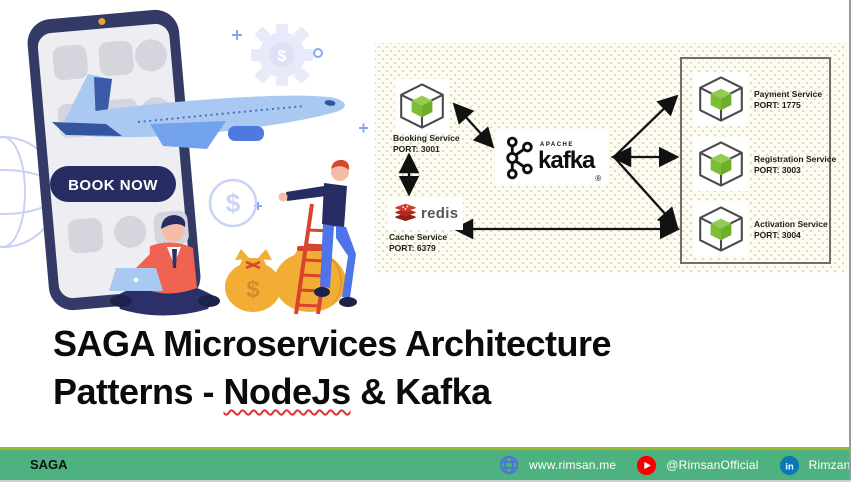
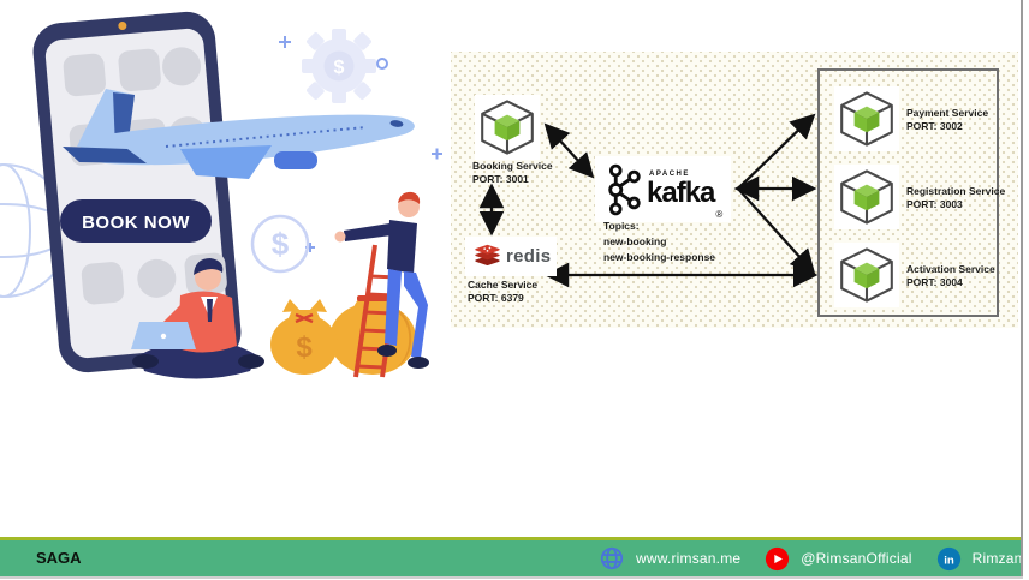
  $
  BOOK NOW
  $
  $
  Booking Service
  PORT: 3001
  kafka
  ®
+ Topics:
+ new-booking
+ new-booking-response
  redis
  Cache Service
  PORT: 6379
  Payment Service
- PORT: 1775
+ PORT: 3002
  Registration Service
  PORT: 3003
  Activation Service
  PORT: 3004
- SAGA Microservices Architecture
- Patterns - NodeJs & Kafka
  SAGA
  www.rimsan.me
  @RimsanOfficial
  in
  Rimzan
